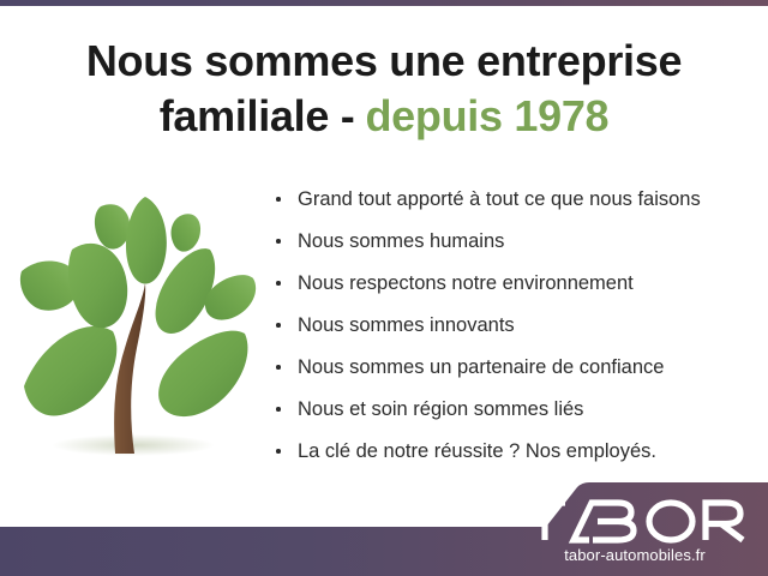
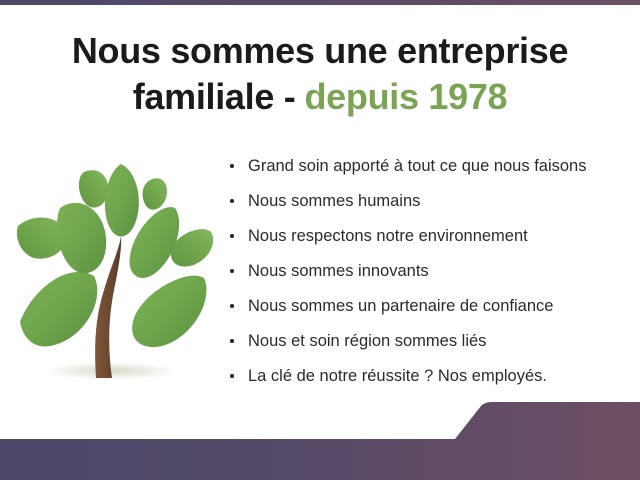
  Nous sommes une entreprise
  familiale - depuis 1978
- Grand tout apporté à tout ce que nous faisons
+ Grand soin apporté à tout ce que nous faisons
  Nous sommes humains
  Nous respectons notre environnement
  Nous sommes innovants
  Nous sommes un partenaire de confiance
  Nous et soin région sommes liés
  La clé de notre réussite ? Nos employés.
- tabor-automobiles.fr
